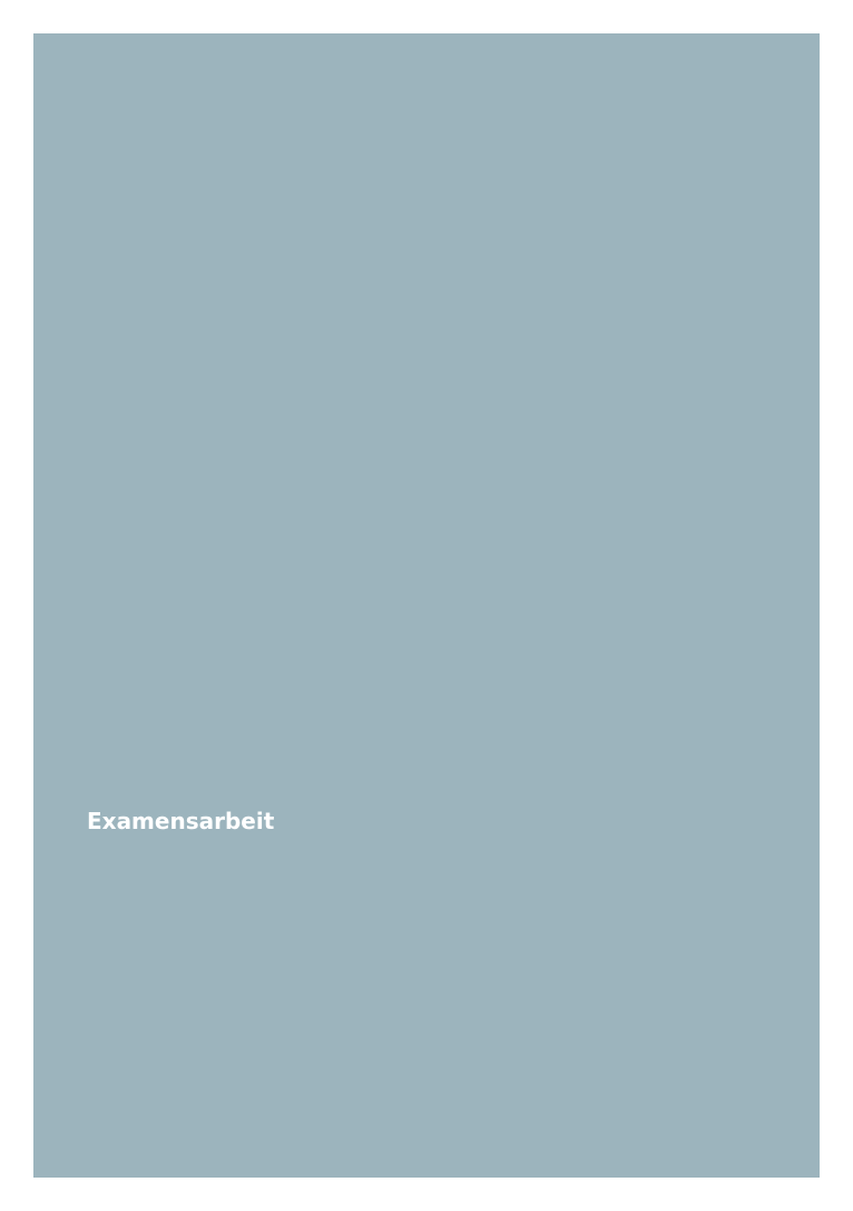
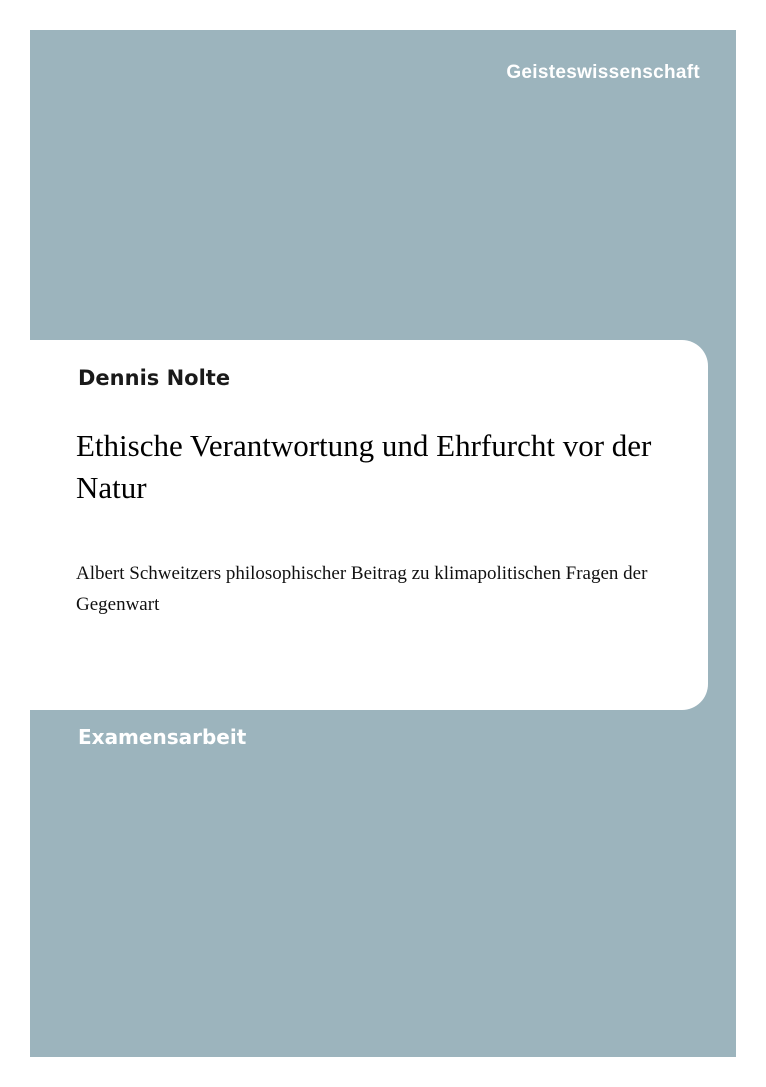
+ Geisteswissenschaft
+ Dennis Nolte
+ Ethische Verantwortung und Ehrfurcht vor der Natur
+ Albert Schweitzers philosophischer Beitrag zu klimapolitischen Fragen der Gegenwart
  Examensarbeit
